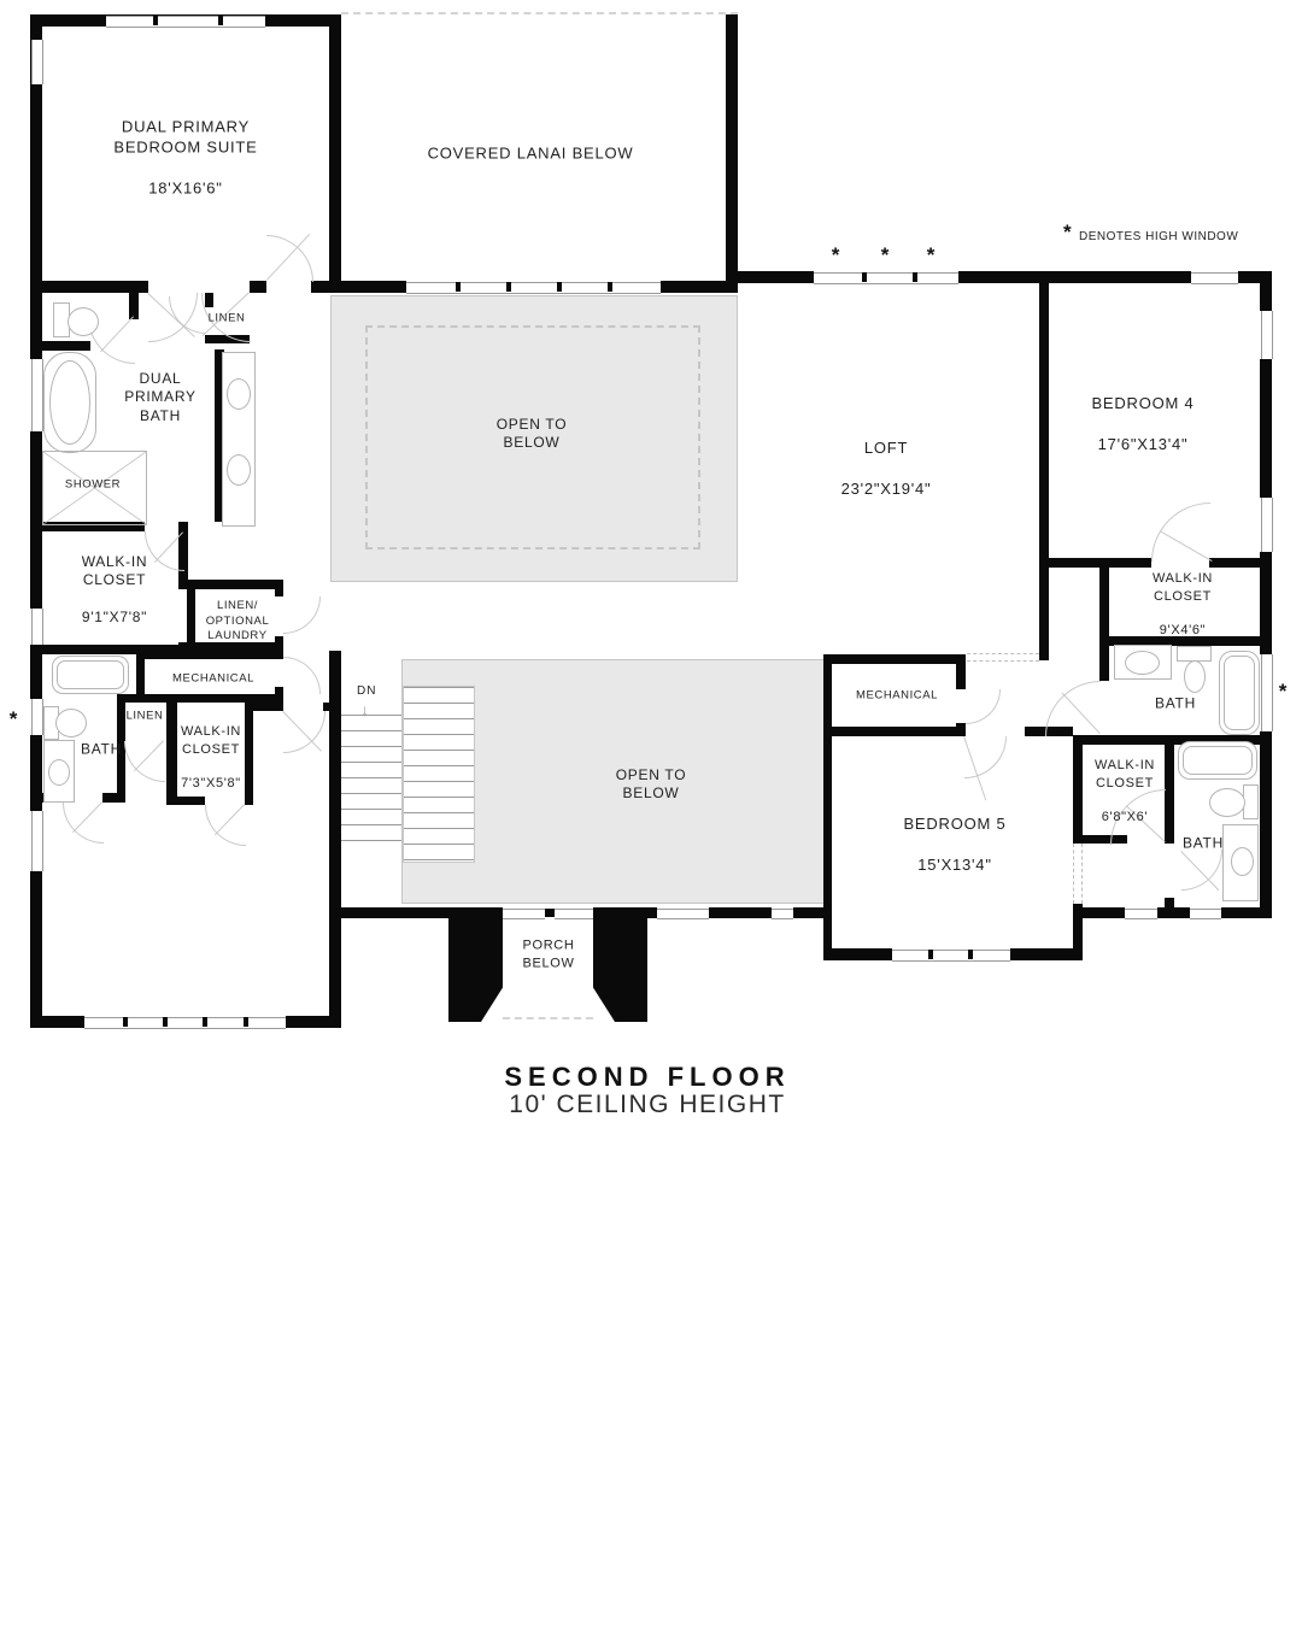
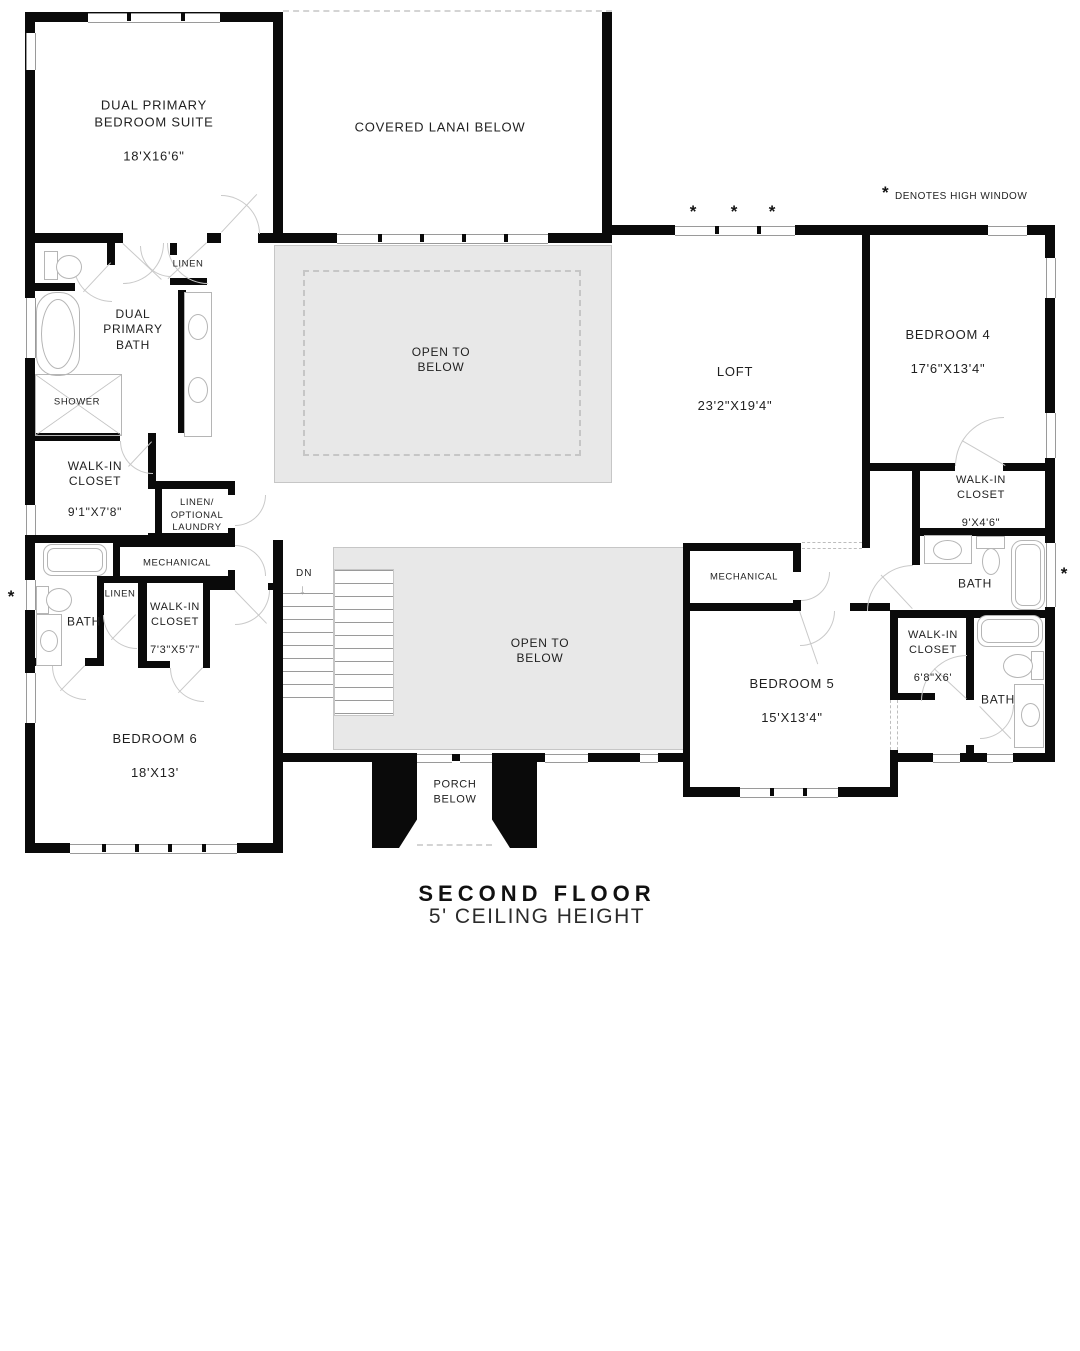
  DN
  ↓
  *
  *
  *
  *
  *
  *
  DENOTES HIGH WINDOW
  DUAL PRIMARY
  BEDROOM SUITE
  18'X16'6"
  COVERED LANAI BELOW
  OPEN TO
  BELOW
  LOFT
  23'2"X19'4"
  BEDROOM 4
  17'6"X13'4"
  DUAL
  PRIMARY
  BATH
  SHOWER
  LINEN
  WALK-IN
  CLOSET
  9'1"X7'8"
  LINEN/
  OPTIONAL
  LAUNDRY
  MECHANICAL
  LINEN
  BATH
  WALK-IN
  CLOSET
- 7'3"X5'8"
+ 7'3"X5'7"
+ BEDROOM 6
+ 18'X13'
  OPEN TO
  BELOW
  PORCH
  BELOW
  MECHANICAL
  BEDROOM 5
  15'X13'4"
  WALK-IN
  CLOSET
  9'X4'6"
  BATH
  WALK-IN
  CLOSET
  6'8"X6'
  BATH
  SECOND FLOOR
- 10' CEILING HEIGHT
+ 5' CEILING HEIGHT
